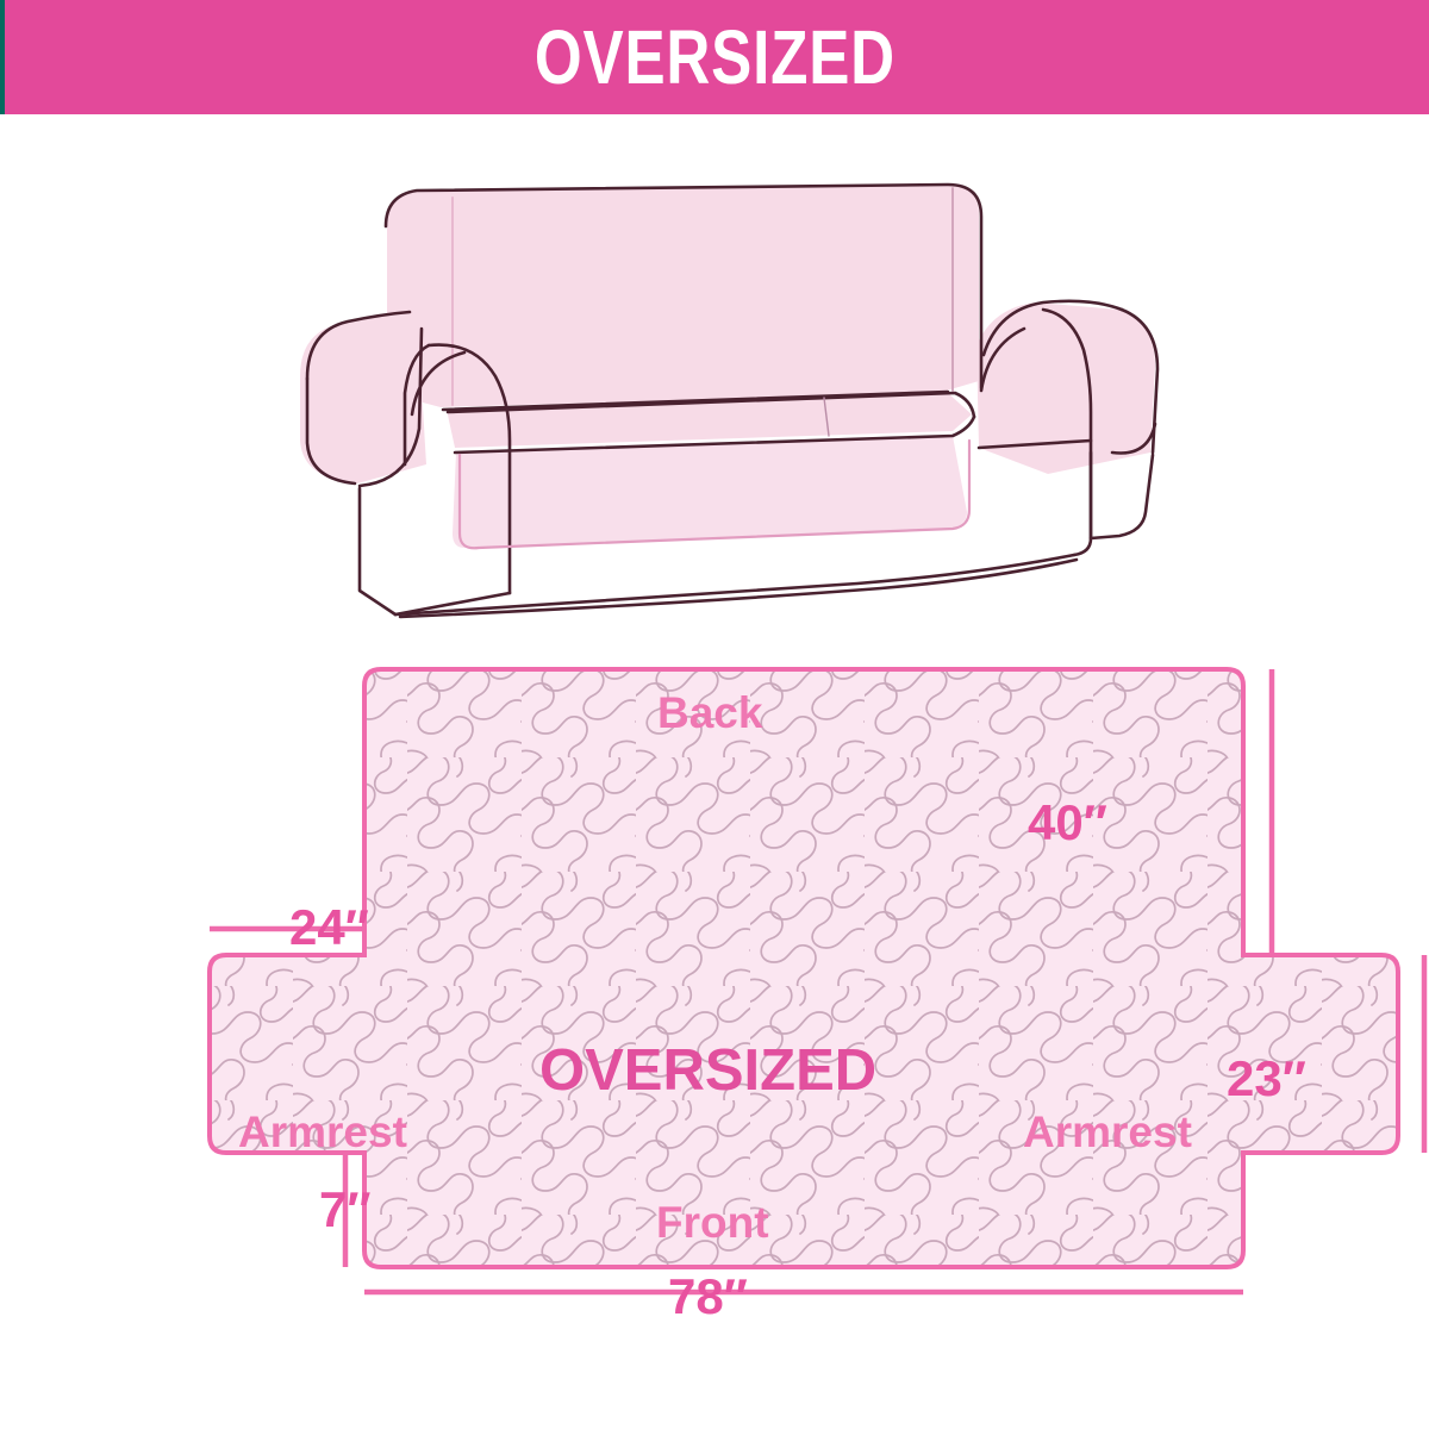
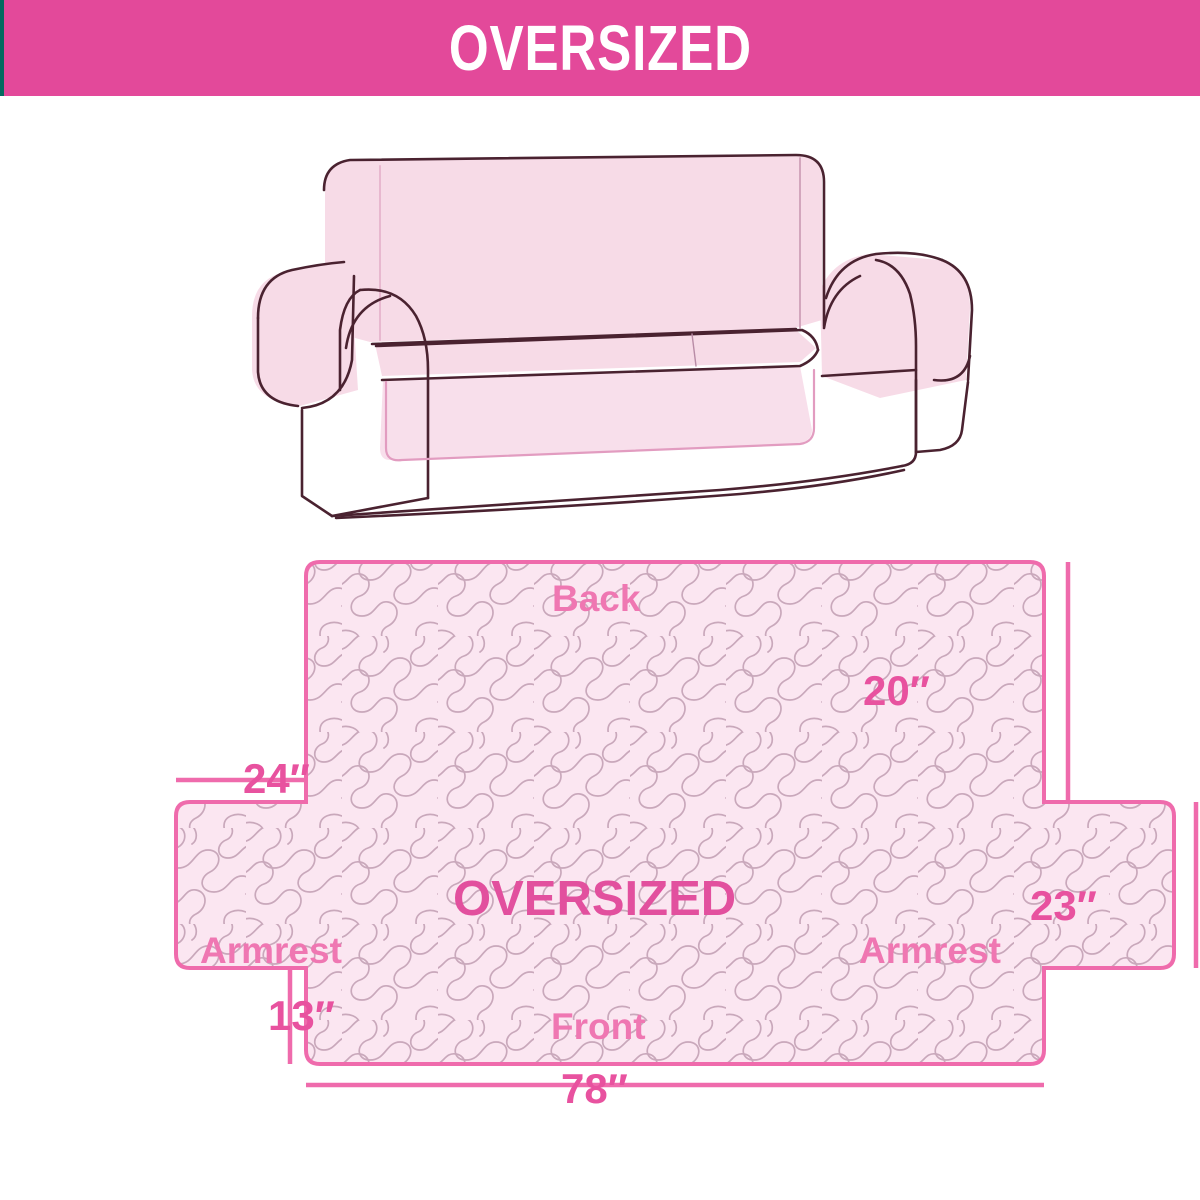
  OVERSIZED
- 40″
+ 20″
  24″
  23″
- 7″
+ 13″
  78″
  Back
  Front
  Armrest
  Armrest
  OVERSIZED
